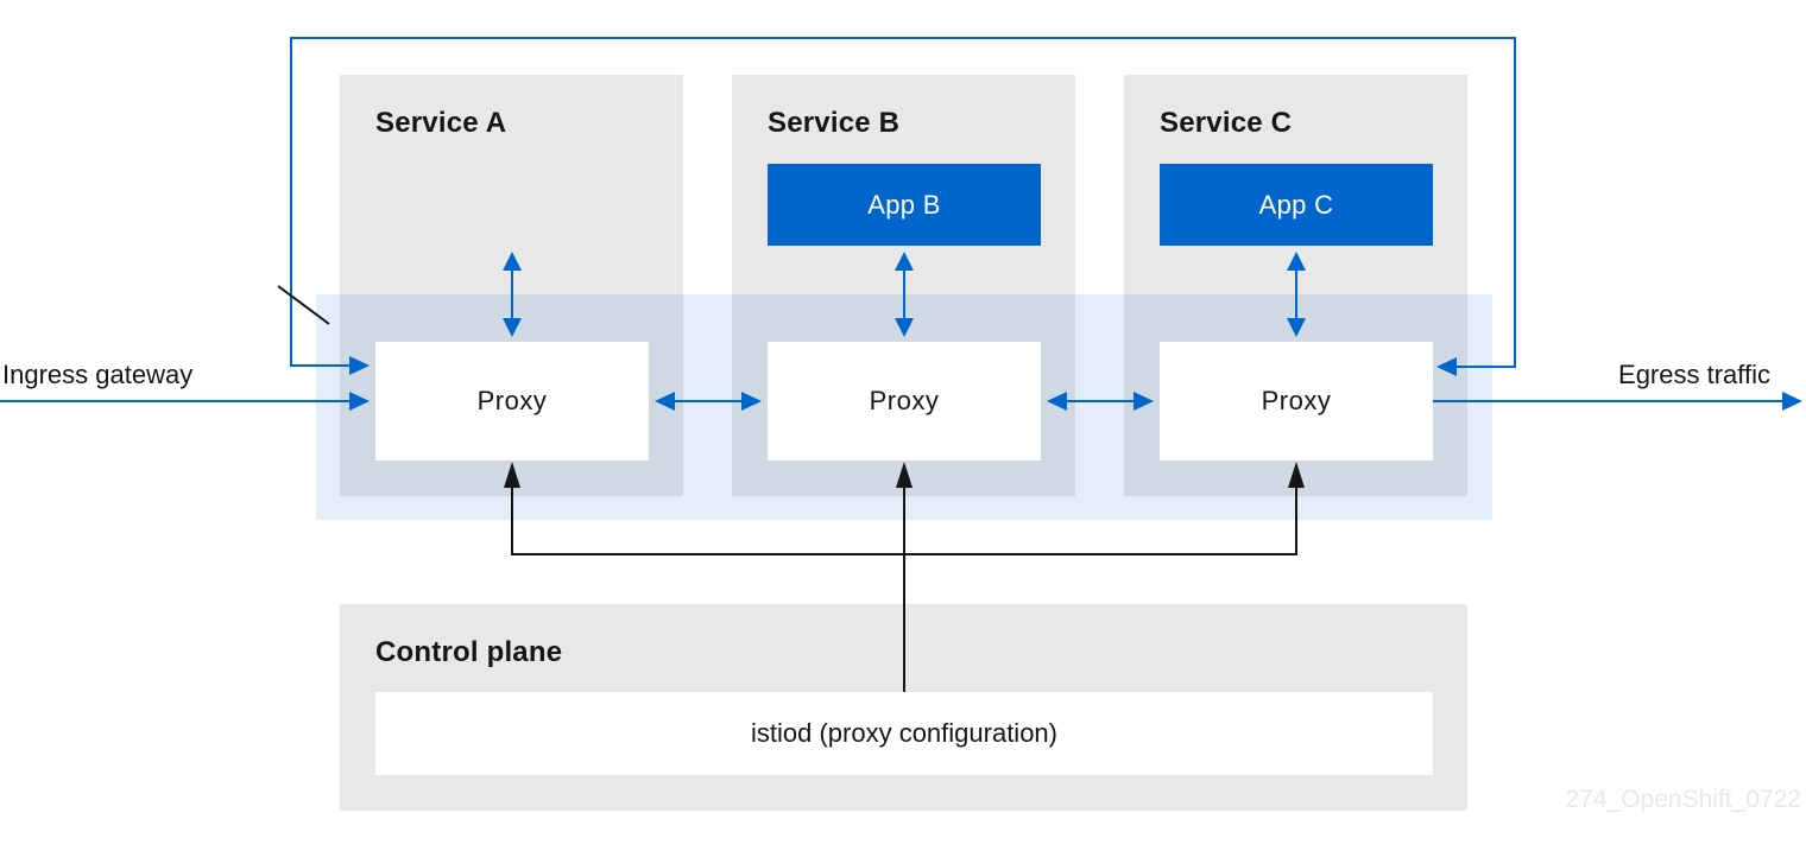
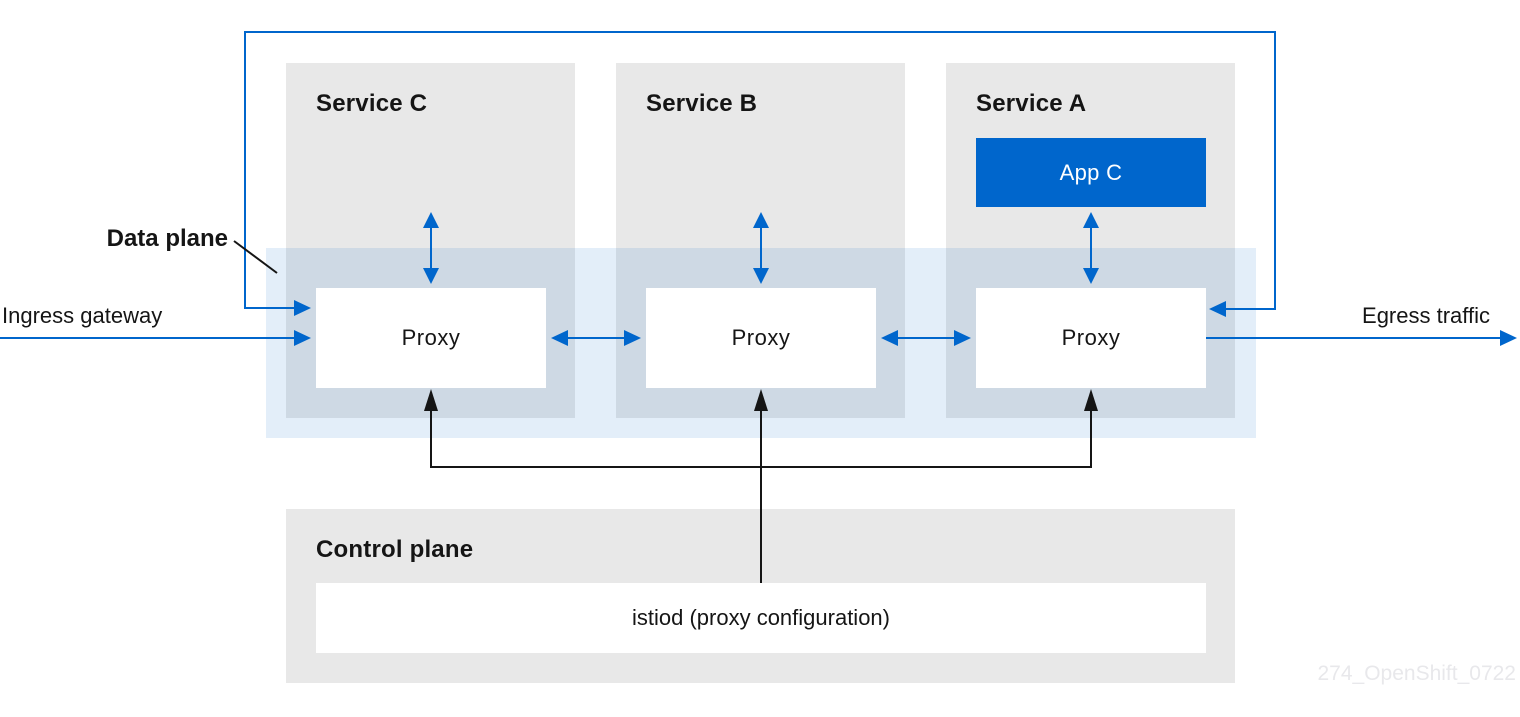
- Service A
+ Service C
  Service B
- Service C
+ Service A
- App B
  App C
  Proxy
  Proxy
  Proxy
  Control plane
  istiod (proxy configuration)
+ Data plane
  Ingress gateway
  Egress traffic
